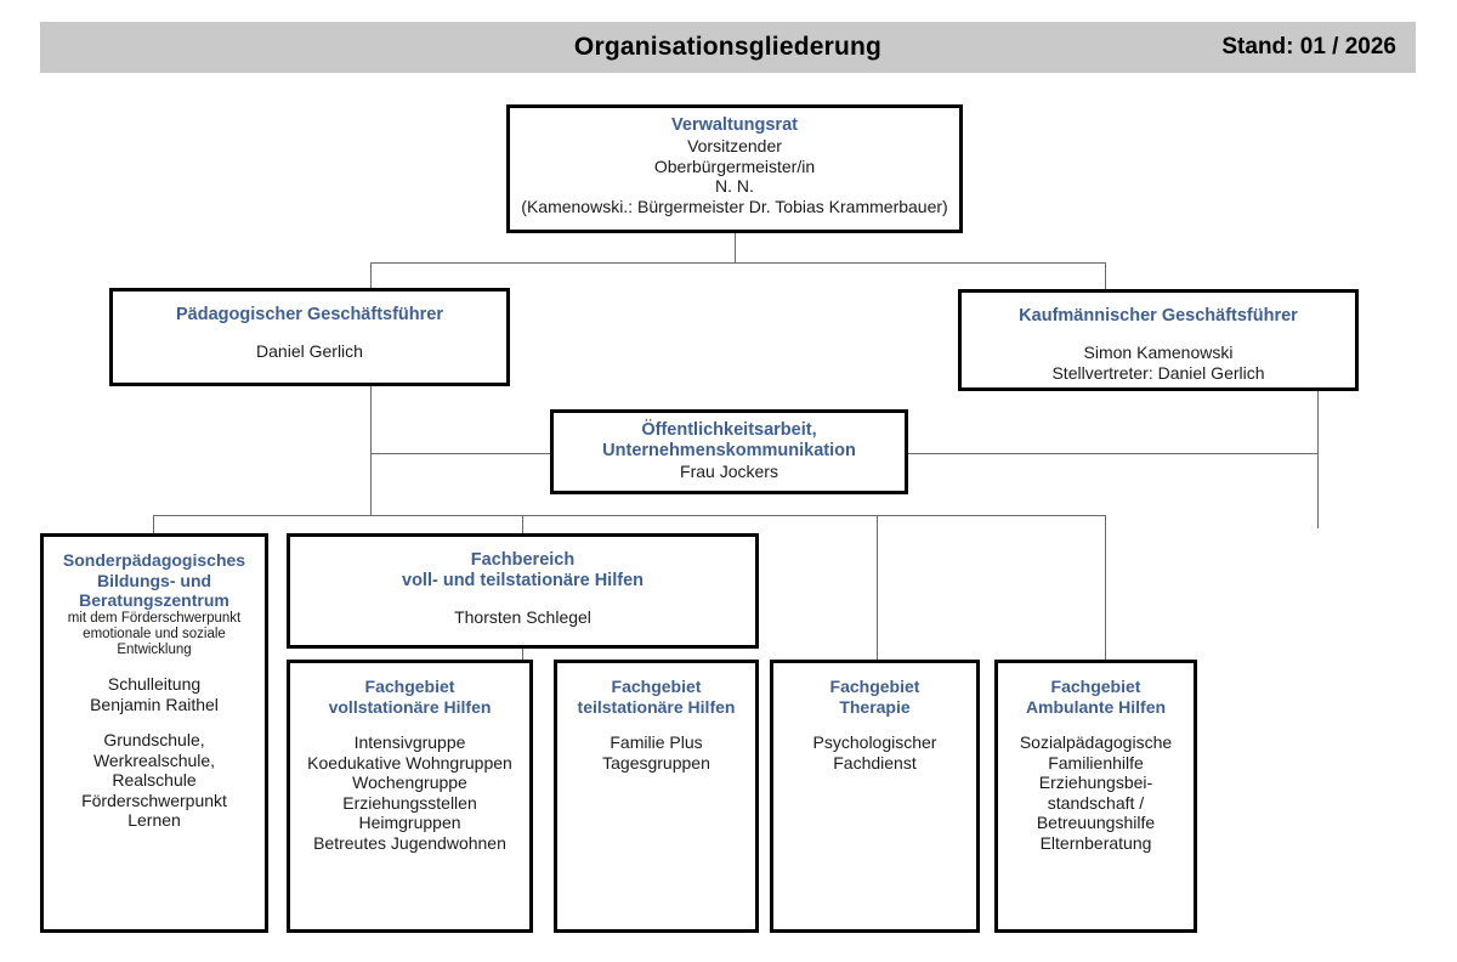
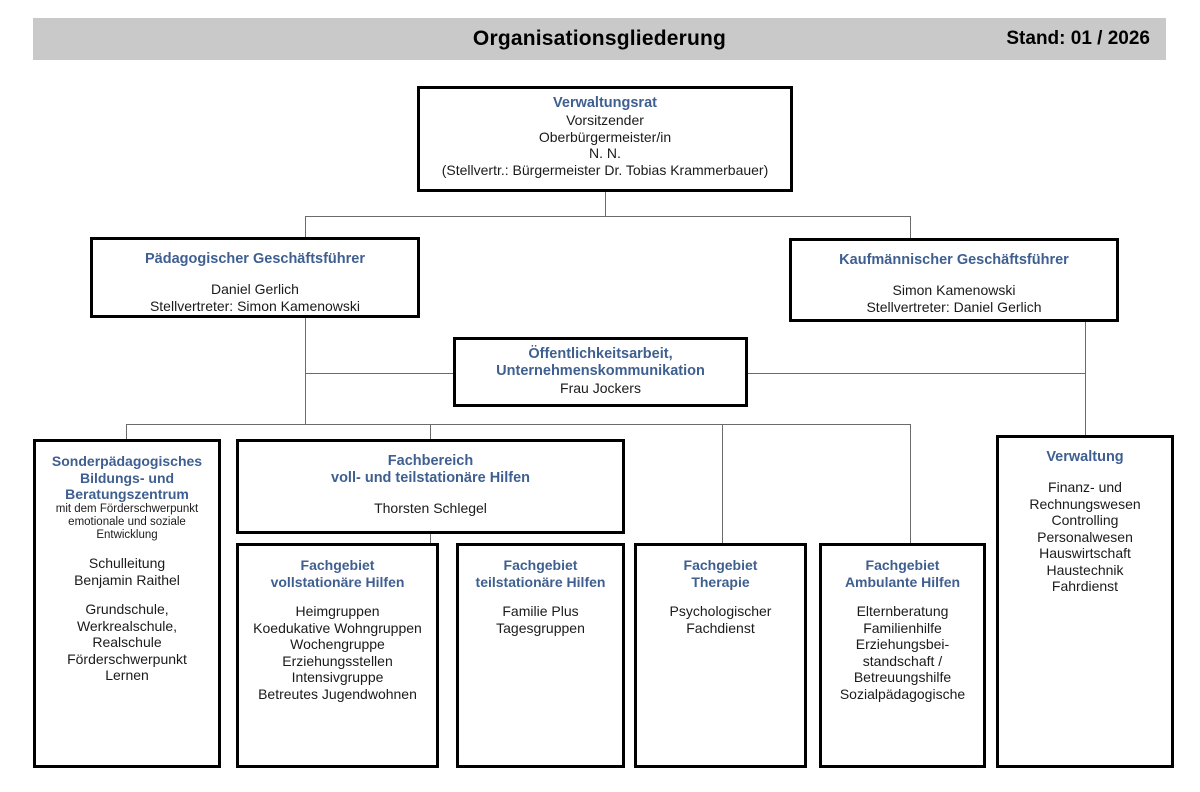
  Organisationsgliederung
  Stand: 01 / 2026
  Verwaltungsrat
  Vorsitzender
  Oberbürgermeister/in
  N. N.
- (Kamenowski.: Bürgermeister Dr. Tobias Krammerbauer)
+ (Stellvertr.: Bürgermeister Dr. Tobias Krammerbauer)
  Pädagogischer Geschäftsführer
  Daniel Gerlich
+ Stellvertreter: Simon Kamenowski
  Kaufmännischer Geschäftsführer
  Simon Kamenowski
  Stellvertreter: Daniel Gerlich
  Öffentlichkeitsarbeit,
  Unternehmenskommunikation
  Frau Jockers
  Sonderpädagogisches
  Bildungs- und
  Beratungszentrum
  mit dem Förderschwerpunkt
  emotionale und soziale
  Entwicklung
  Schulleitung
  Benjamin Raithel
  Grundschule,
  Werkrealschule,
  Realschule
  Förderschwerpunkt
  Lernen
  Fachbereich
  voll- und teilstationäre Hilfen
  Thorsten Schlegel
  Fachgebiet
  vollstationäre Hilfen
- Intensivgruppe
+ Heimgruppen
  Koedukative Wohngruppen
  Wochengruppe
  Erziehungsstellen
- Heimgruppen
+ Intensivgruppe
  Betreutes Jugendwohnen
  Fachgebiet
  teilstationäre Hilfen
  Familie Plus
  Tagesgruppen
  Fachgebiet
  Therapie
  Psychologischer
  Fachdienst
  Fachgebiet
  Ambulante Hilfen
- Sozialpädagogische
+ Elternberatung
  Familienhilfe
  Erziehungsbei-
  standschaft /
  Betreuungshilfe
- Elternberatung
+ Sozialpädagogische
+ Verwaltung
+ Finanz- und
+ Rechnungswesen
+ Controlling
+ Personalwesen
+ Hauswirtschaft
+ Haustechnik
+ Fahrdienst
